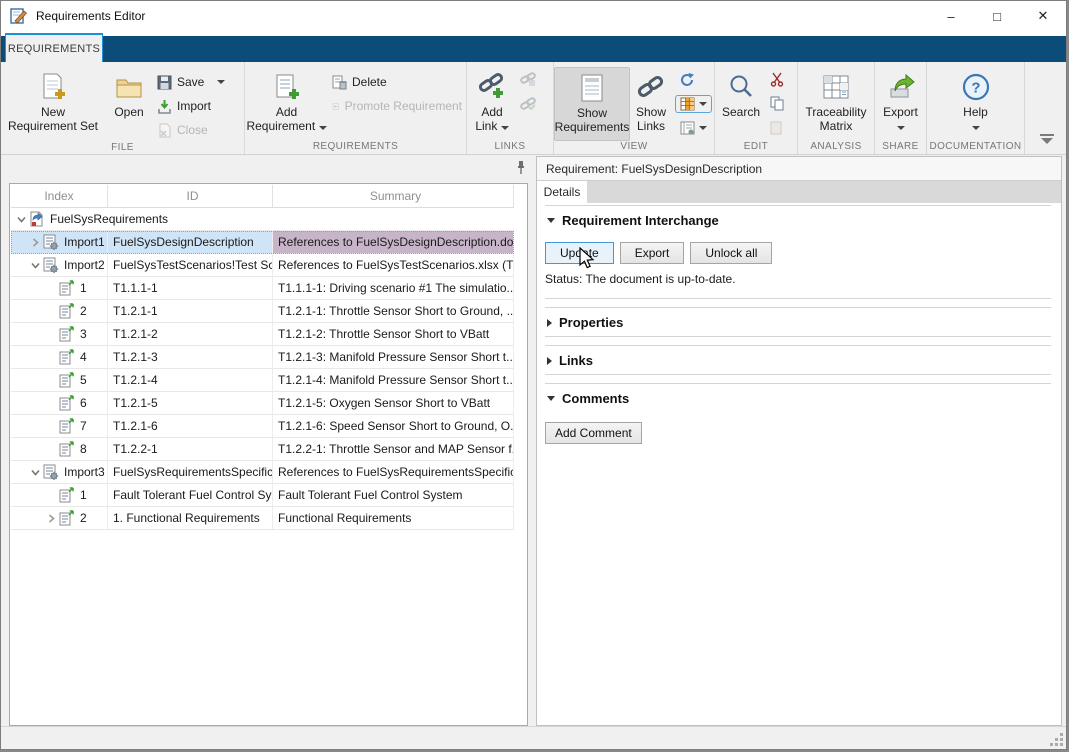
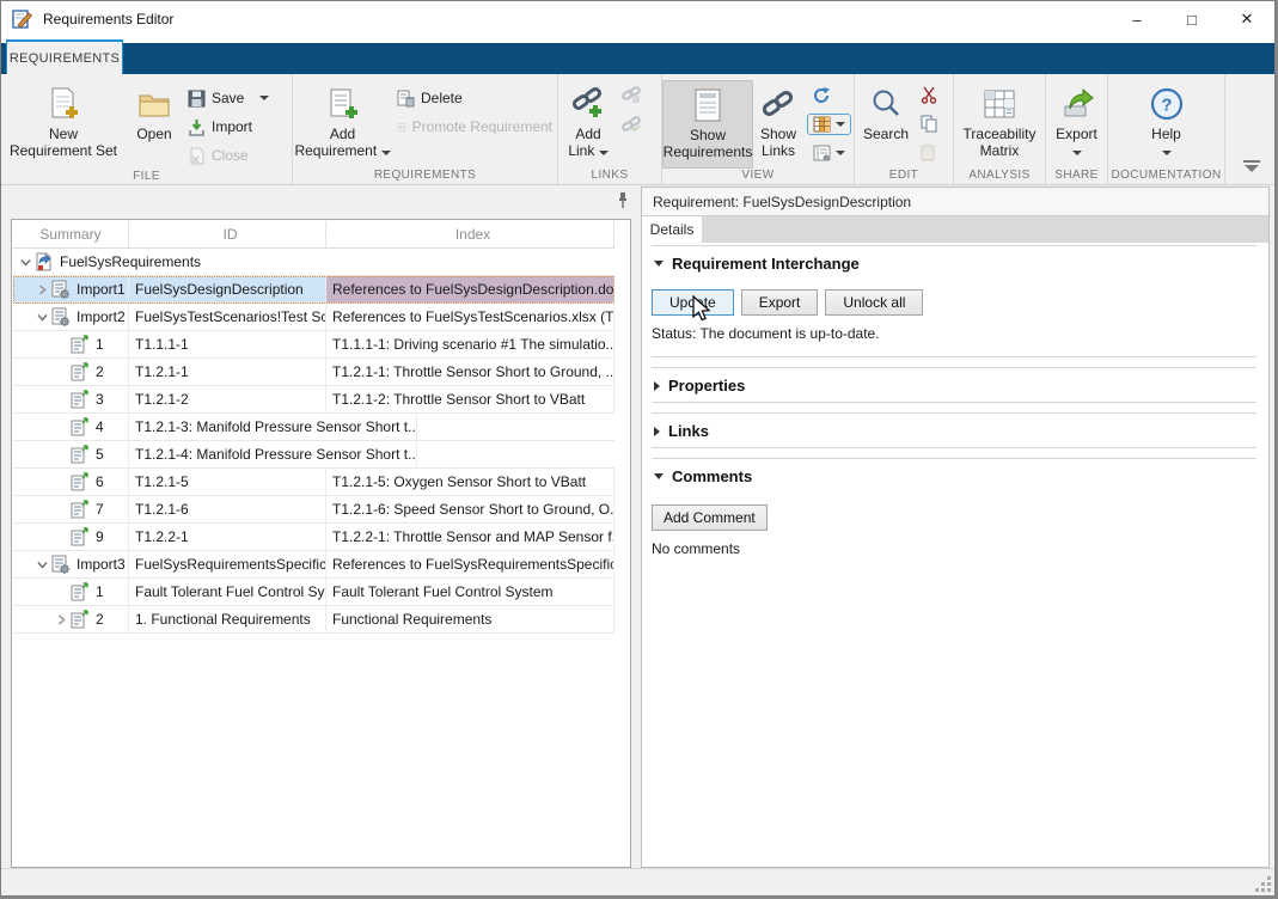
  Requirements Editor
  –
  □
  ✕
  REQUIREMENTS
  New
  Requirement Set
  Open
  Save
  Import
  Close
  FILE
  Add
  Requirement
  Delete
  Promote Requirement
  REQUIREMENTS
  Add
  Link
  LINKS
  Show
  Requirements
  Show
  Links
  VIEW
  Search
  EDIT
  Traceability
  Matrix
  ANALYSIS
  Export
  SHARE
  ?
  Help
  DOCUMENTATION
- Index
+ Summary
  ID
- Summary
+ Index
  FuelSysRequirements
  Import1
  FuelSysDesignDescription
  References to FuelSysDesignDescription.do
  Import2
  FuelSysTestScenarios!Test Sc
  References to FuelSysTestScenarios.xlsx (T.
  1
  T1.1.1-1
  T1.1.1-1: Driving scenario #1 The simulatio..
  2
  T1.2.1-1
  T1.2.1-1: Throttle Sensor Short to Ground, ..
  3
  T1.2.1-2
  T1.2.1-2: Throttle Sensor Short to VBatt
  4
- T1.2.1-3
  T1.2.1-3: Manifold Pressure Sensor Short t..
  5
- T1.2.1-4
  T1.2.1-4: Manifold Pressure Sensor Short t..
  6
  T1.2.1-5
  T1.2.1-5: Oxygen Sensor Short to VBatt
  7
  T1.2.1-6
  T1.2.1-6: Speed Sensor Short to Ground, O.
- 8
+ 9
  T1.2.2-1
  T1.2.2-1: Throttle Sensor and MAP Sensor f.
  Import3
  FuelSysRequirementsSpecific
  References to FuelSysRequirementsSpecific
  1
  Fault Tolerant Fuel Control Sy
  Fault Tolerant Fuel Control System
  2
  1. Functional Requirements
  Functional Requirements
  Requirement: FuelSysDesignDescription
  Details
  Requirement Interchange
  Updte
  Export
  Unlock all
  Status: The document is up-to-date.
  Properties
  Links
  Comments
  Add Comment
+ No comments
